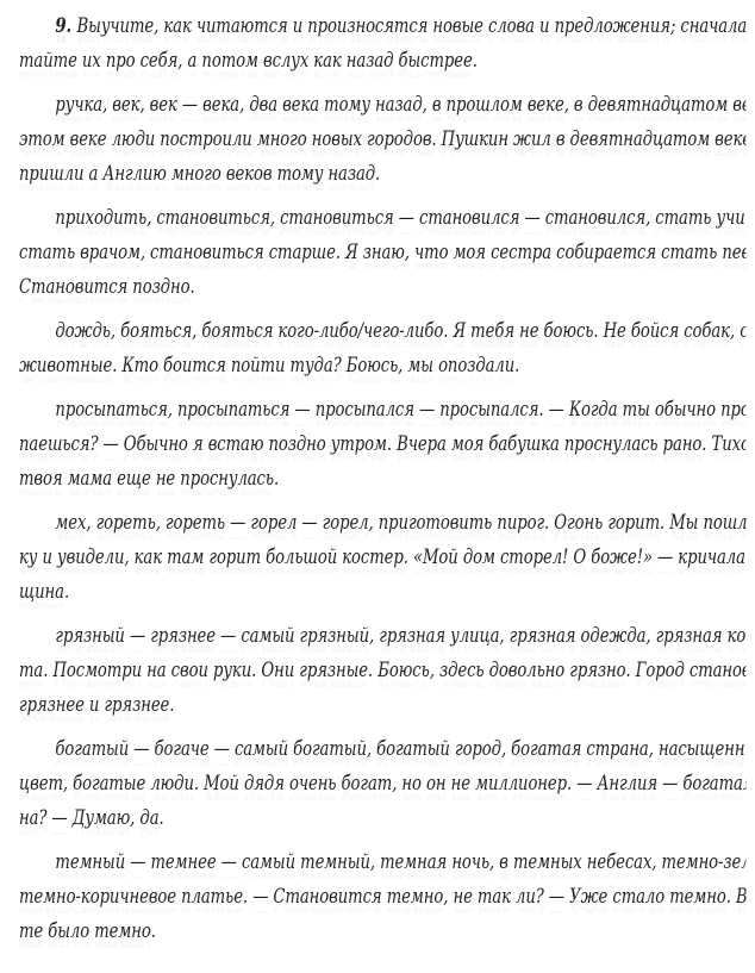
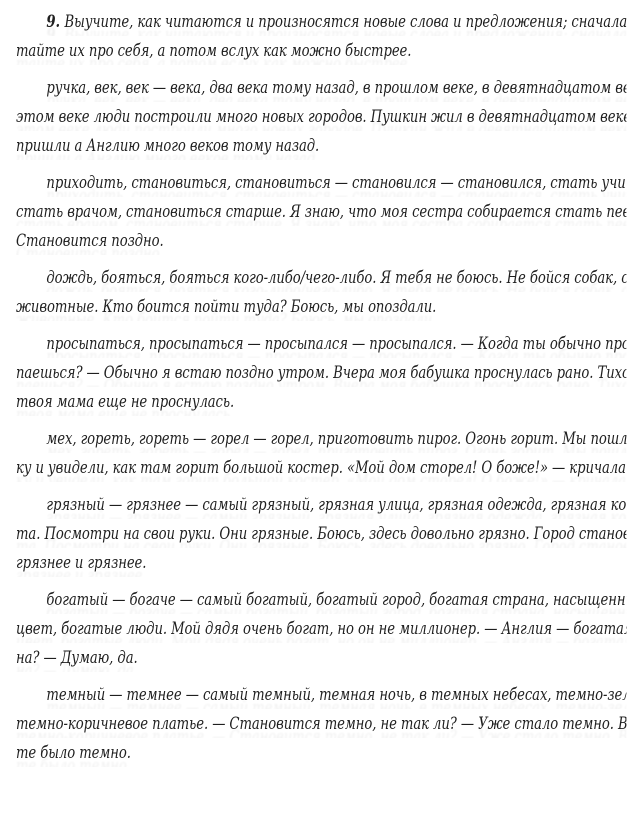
  9. Выучите, как читаются и произносятся новые слова и предложения; сначала
- тайте их про себя, а потом вслух как назад быстрее.
+ тайте их про себя, а потом вслух как можно быстрее.
  ручка, век, век — века, два века тому назад, в прошлом веке, в девятнадцатом в
  этом веке люди построили много новых городов. Пушкин жил в девятнадцатом век
  пришли а Англию много веков тому назад.
  приходить, становиться, становиться — становился — становился, стать учи
  стать врачом, становиться старше. Я знаю, что моя сестра собирается стать пе
  Становится поздно.
  дождь, бояться, бояться кого-либо/чего-либо. Я тебя не боюсь. Не бойся собак, о
  животные. Кто боится пойти туда? Боюсь, мы опоздали.
  просыпаться, просыпаться — просыпался — просыпался. — Когда ты обычно про
  паешься? — Обычно я встаю поздно утром. Вчера моя бабушка проснулась рано. Тихо
  твоя мама еще не проснулась.
  мех, гореть, гореть — горел — горел, приготовить пирог. Огонь горит. Мы пошл
  ку и увидели, как там горит большой костер. «Мой дом сторел! О боже!» — кричала
- щина.
  грязный — грязнее — самый грязный, грязная улица, грязная одежда, грязная ко
  та. Посмотри на свои руки. Они грязные. Боюсь, здесь довольно грязно. Город стано
  грязнее и грязнее.
  богатый — богаче — самый богатый, богатый город, богатая страна, насыщенн
  цвет, богатые люди. Мой дядя очень богат, но он не миллионер. — Англия — богата
  на? — Думаю, да.
  темный — темнее — самый темный, темная ночь, в темных небесах, темно-зе
  темно-коричневое платье. — Становится темно, не так ли? — Уже стало темно. В
  те было темно.
